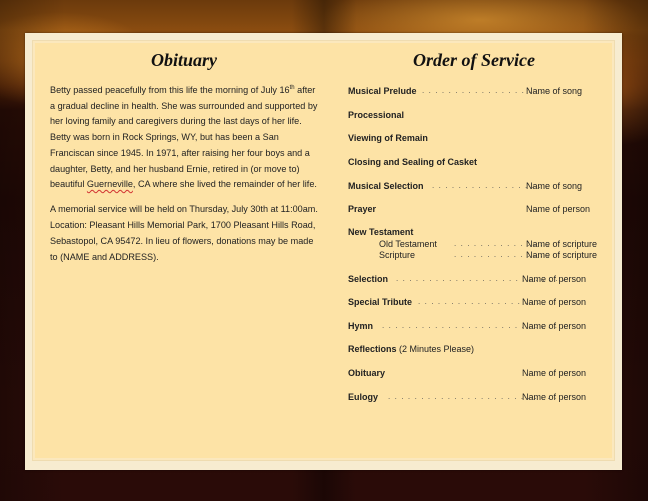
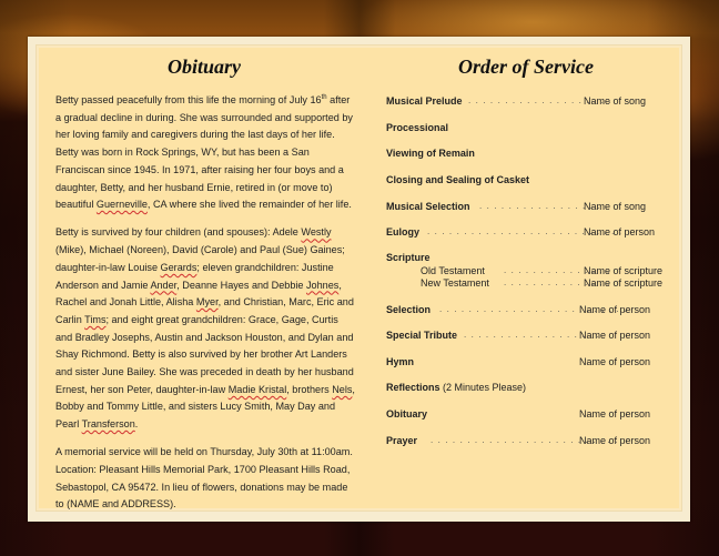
  Obituary
- Betty passed peacefully from this life the morning of July 16 after a gradual decline in health. She was surrounded and supported by her loving family and caregivers during the last days of her life. Betty was born in Rock Springs, WY, but has been a San Franciscan since 1945. In 1971, after raising her four boys and a daughter, Betty, and her husband Ernie, retired in (or move to) beautiful Guerneville, CA where she lived the remainder of her life.
+ Betty passed peacefully from this life the morning of July 16 after a gradual decline in during. She was surrounded and supported by her loving family and caregivers during the last days of her life. Betty was born in Rock Springs, WY, but has been a San Franciscan since 1945. In 1971, after raising her four boys and a daughter, Betty, and her husband Ernie, retired in (or move to) beautiful Guerneville, CA where she lived the remainder of her life.
+ Betty is survived by four children (and spouses): Adele Westly (Mike), Michael (Noreen), David (Carole) and Paul (Sue) Gaines; daughter-in-law Louise Gerards; eleven grandchildren: Justine Anderson and Jamie Ander, Deanne Hayes and Debbie Johnes, Rachel and Jonah Little, Alisha Myer, and Christian, Marc, Eric and Carlin Tims; and eight great grandchildren: Grace, Gage, Curtis and Bradley Josephs, Austin and Jackson Houston, and Dylan and Shay Richmond. Betty is also survived by her brother Art Landers and sister June Bailey. She was preceded in death by her husband Ernest, her son Peter, daughter-in-law Madie Kristal, brothers Nels, Bobby and Tommy Little, and sisters Lucy Smith, May Day and Pearl Transferson.
  A memorial service will be held on Thursday, July 30th at 11:00am. Location: Pleasant Hills Memorial Park, 1700 Pleasant Hills Road, Sebastopol, CA 95472. In lieu of flowers, donations may be made to (NAME and ADDRESS).
  Order of Service
  Musical Prelude
  . . . . . . . . . . . . . . . . . . . .
  Name of song
  Processional
  Viewing of Remain
  Closing and Sealing of Casket
  Musical Selection
  . . . . . . . . . . . . . . . . . .
  Name of song
- Prayer
+ Eulogy
+ . . . . . . . . . . . . . . . . . . . . . . . . . . .
  Name of person
- New Testament
+ Scripture
  Old Testament
  . . . . . . . . . . . . . . .
  Name of scripture
- Scripture
+ New Testament
  . . . . . . . . . . . . . . .
  Name of scripture
  Selection
  . . . . . . . . . . . . . . . . . . . . . . . . . .
  Name of person
  Special Tribute
  . . . . . . . . . . . . . . . . . . .
  Name of person
  Hymn
- . . . . . . . . . . . . . . . . . . . . . . . . . . . .
  Name of person
  Reflections (2 Minutes Please)
  Obituary
  Name of person
- Eulogy
+ Prayer
  . . . . . . . . . . . . . . . . . . . . . . . . . .
  Name of person
